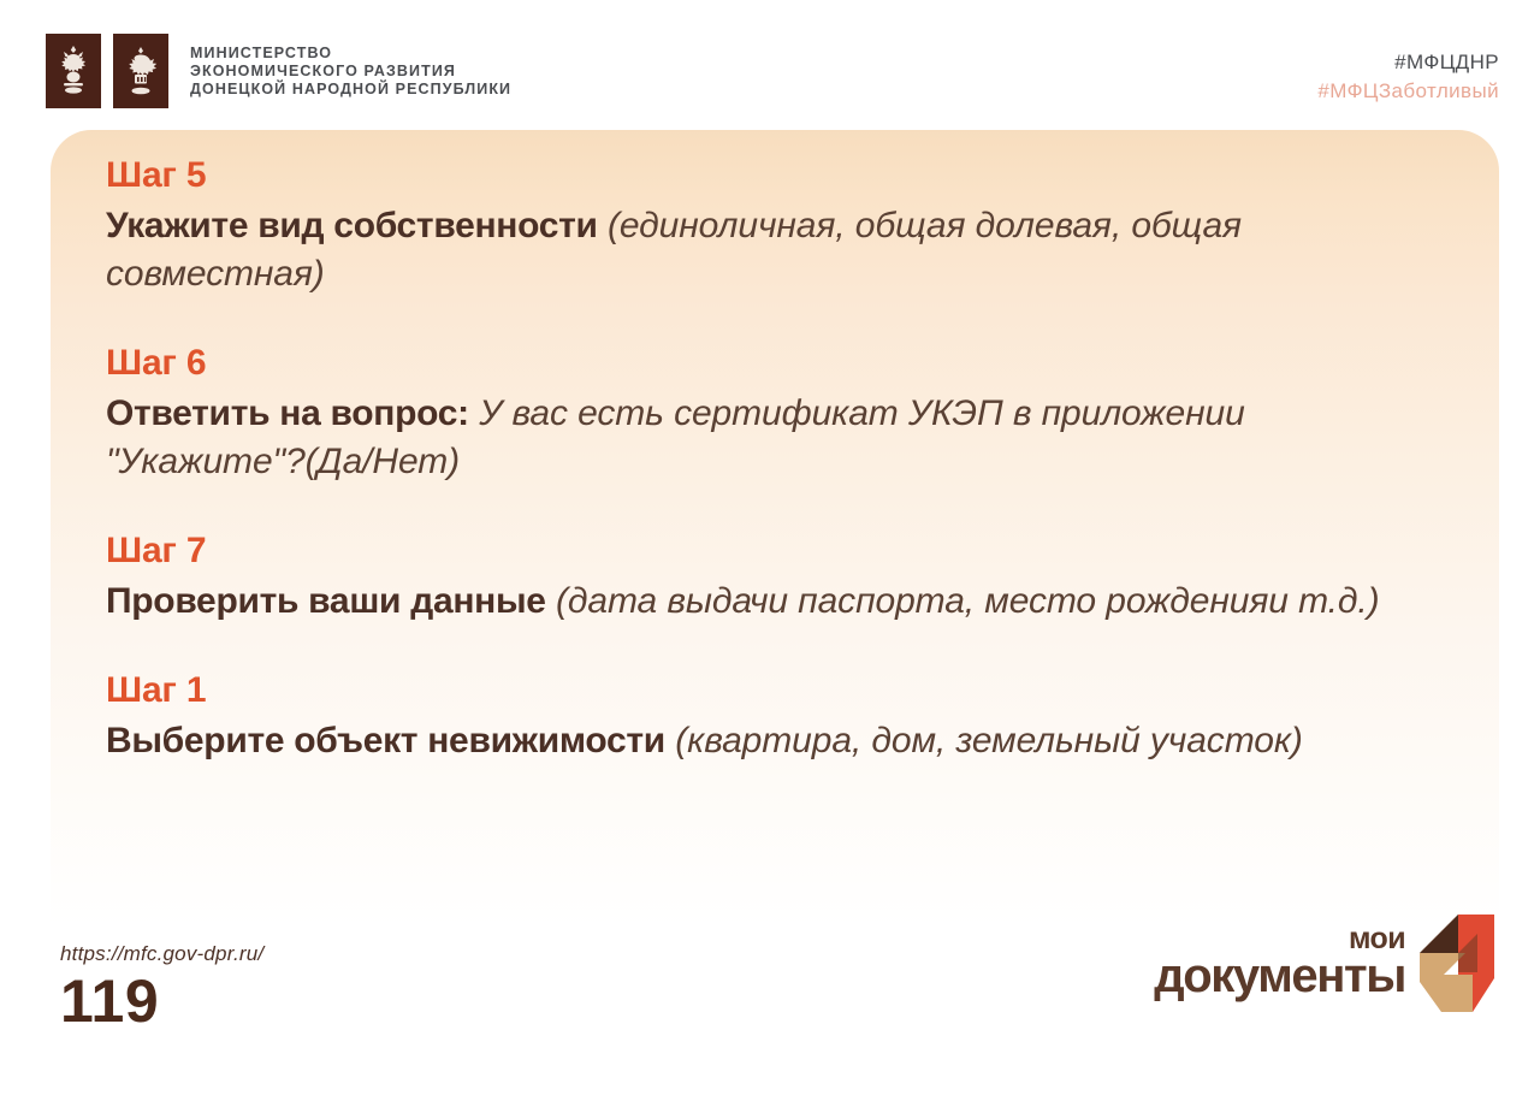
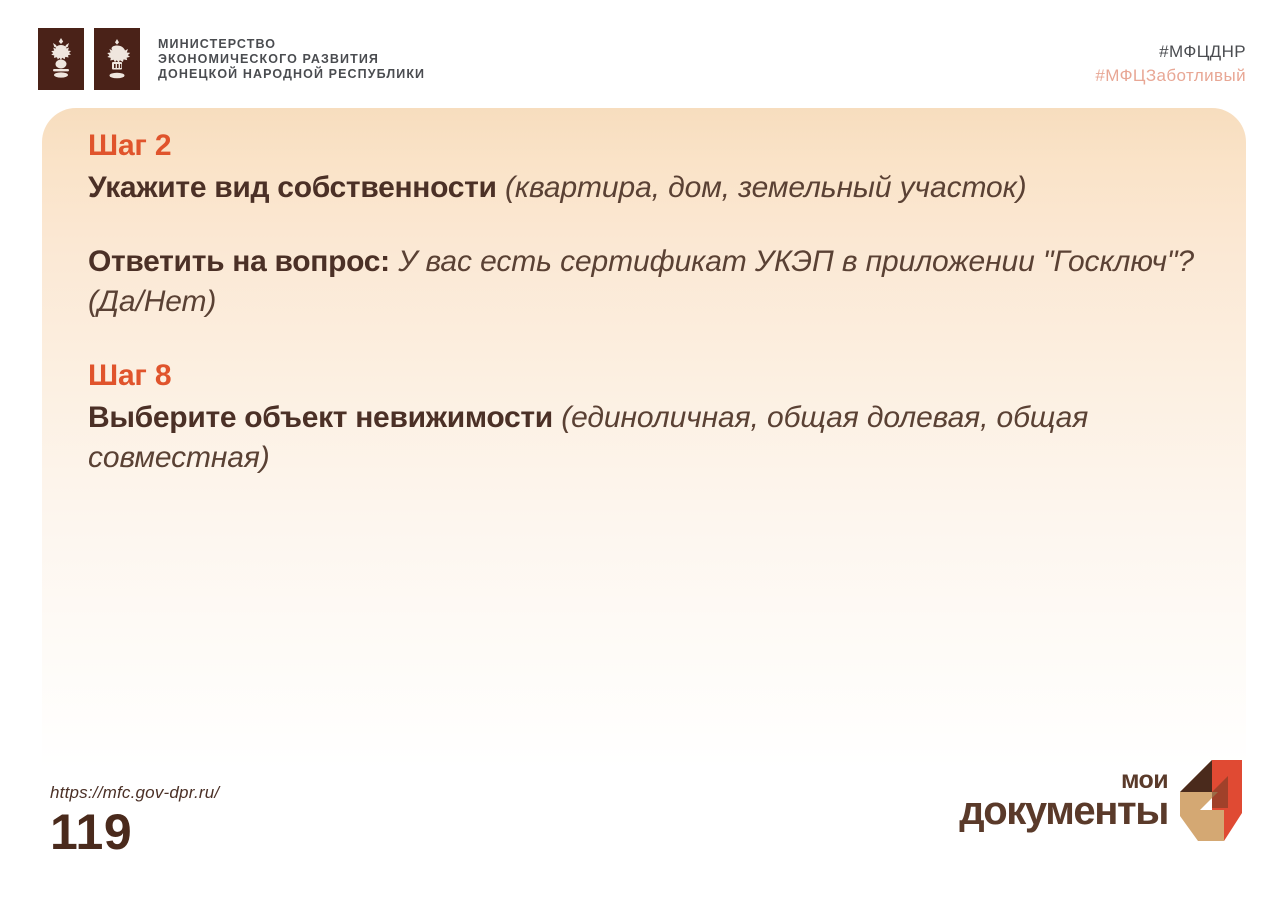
  МИНИСТЕРСТВО
  ЭКОНОМИЧЕСКОГО РАЗВИТИЯ
  ДОНЕЦКОЙ НАРОДНОЙ РЕСПУБЛИКИ
  #МФЦДНР
  #МФЦЗаботливый
- Шаг 5
+ Шаг 2
- Укажите вид собственности (единоличная, общая долевая, общая совместная)
+ Укажите вид собственности (квартира, дом, земельный участок)
- Шаг 6
- Ответить на вопрос: У вас есть сертификат УКЭП в приложении "Укажите"?(Да/Нет)
+ Ответить на вопрос: У вас есть сертификат УКЭП в приложении "Госключ"?(Да/Нет)
- Шаг 7
- Проверить ваши данные (дата выдачи паспорта, место рожденияи т.д.)
- Шаг 1
+ Шаг 8
- Выберите объект невижимости (квартира, дом, земельный участок)
+ Выберите объект невижимости (единоличная, общая долевая, общая совместная)
  https://mfc.gov-dpr.ru/
  119
  мои
  документы
